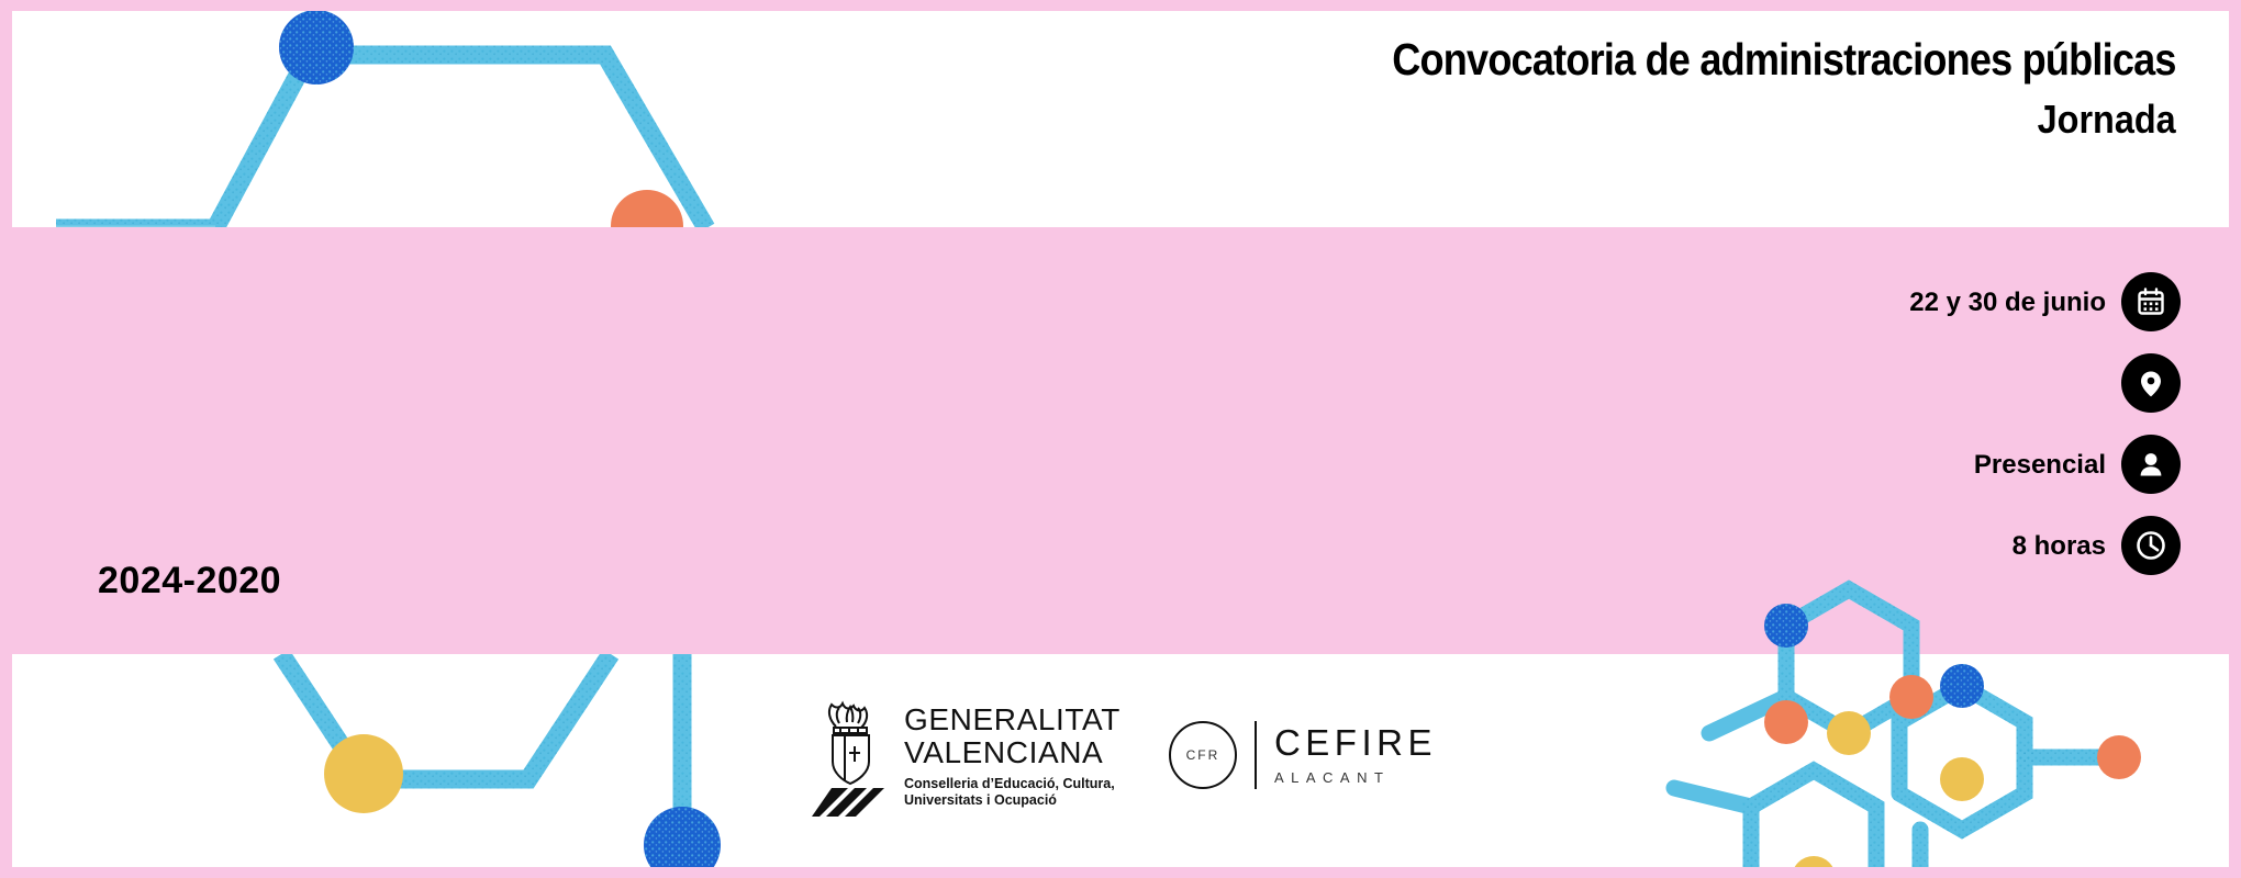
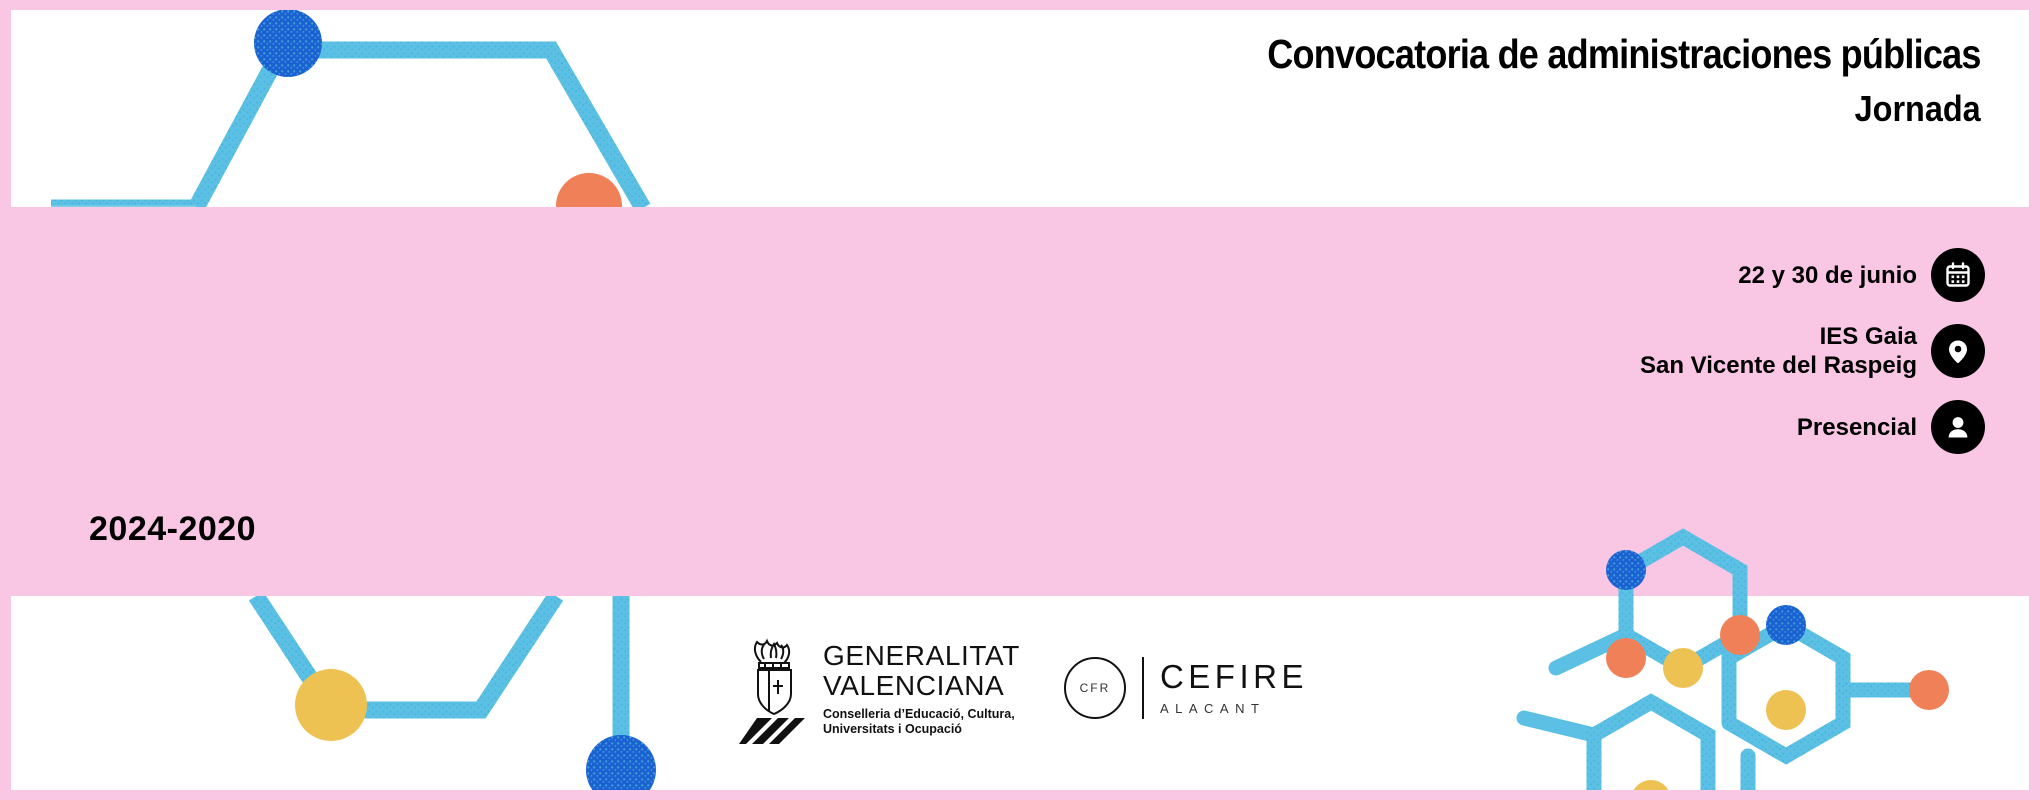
  Convocatoria de administraciones públicas
  Jornada
  2024-2020
  22 y 30 de junio
+ IES Gaia
+ San Vicente del Raspeig
  Presencial
- 8 horas
  GENERALITAT
  VALENCIANA
  Conselleria d’Educació, Cultura,
  Universitats i Ocupació
  CFR
  CEFIRE
  ALACANT
